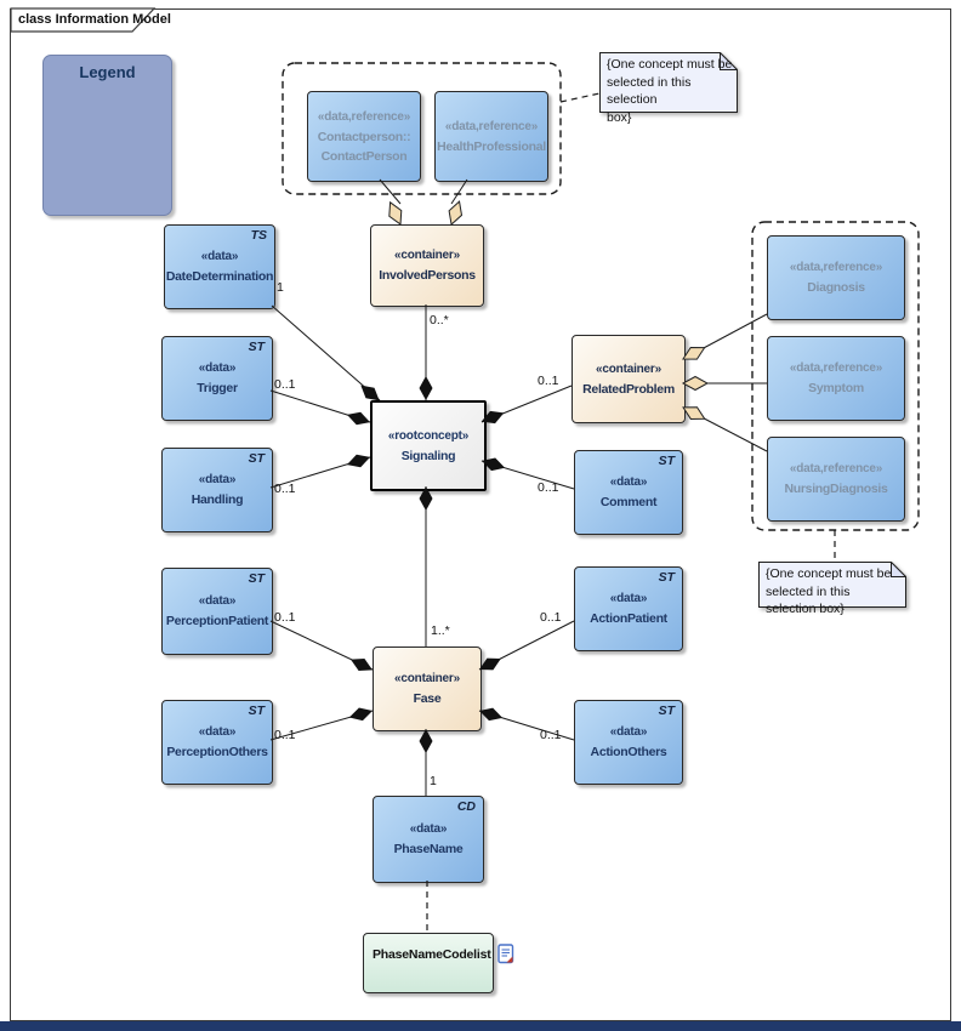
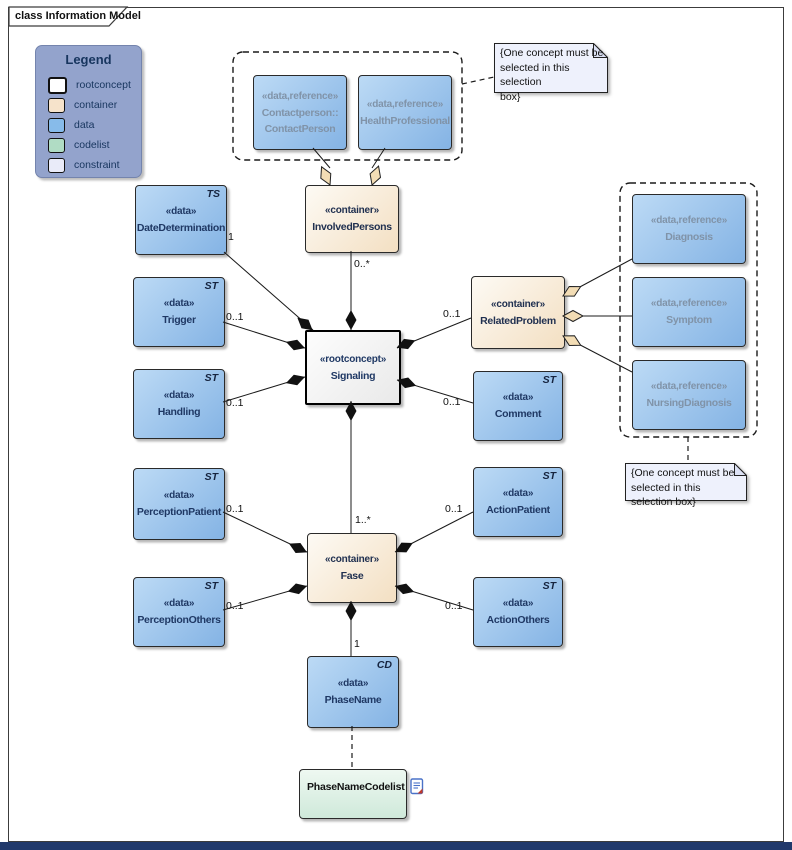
  class Information Model
  Legend
+ rootconcept
+ container
+ data
+ codelist
+ constraint
  «data,reference»
  Contactperson::
  ContactPerson
  «data,reference»
  HealthProfessional
  «container»
  InvolvedPersons
  TS
  «data»
  DateDetermination
  ST
  «data»
  Trigger
  ST
  «data»
  Handling
  «rootconcept»
  Signaling
  «container»
  RelatedProblem
  ST
  «data»
  Comment
  «data,reference»
  Diagnosis
  «data,reference»
  Symptom
  «data,reference»
  NursingDiagnosis
  ST
  «data»
  PerceptionPatient
  ST
  «data»
  PerceptionOthers
  «container»
  Fase
  ST
  «data»
  ActionPatient
  ST
  «data»
  ActionOthers
  CD
  «data»
  PhaseName
  PhaseNameCodelist
  {One concept must be
  selected in this selection
  box}
  {One concept must be
  selected in this selection box}
  1
  0..1
  0..1
  0..*
  0..1
  0..1
  1..*
  0..1
  0.1
  0..1
  0..
  1
